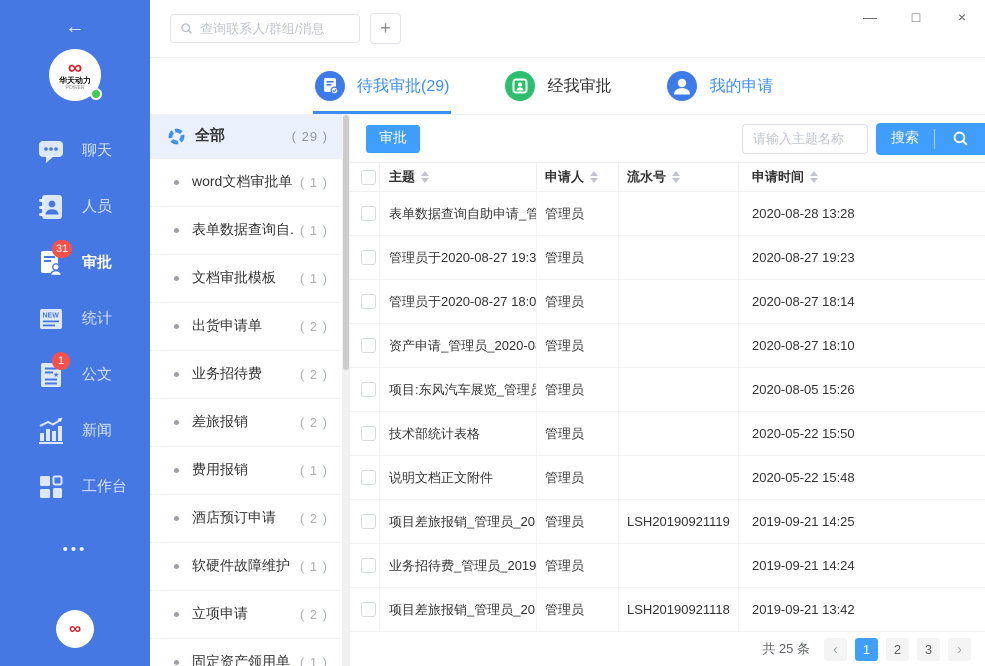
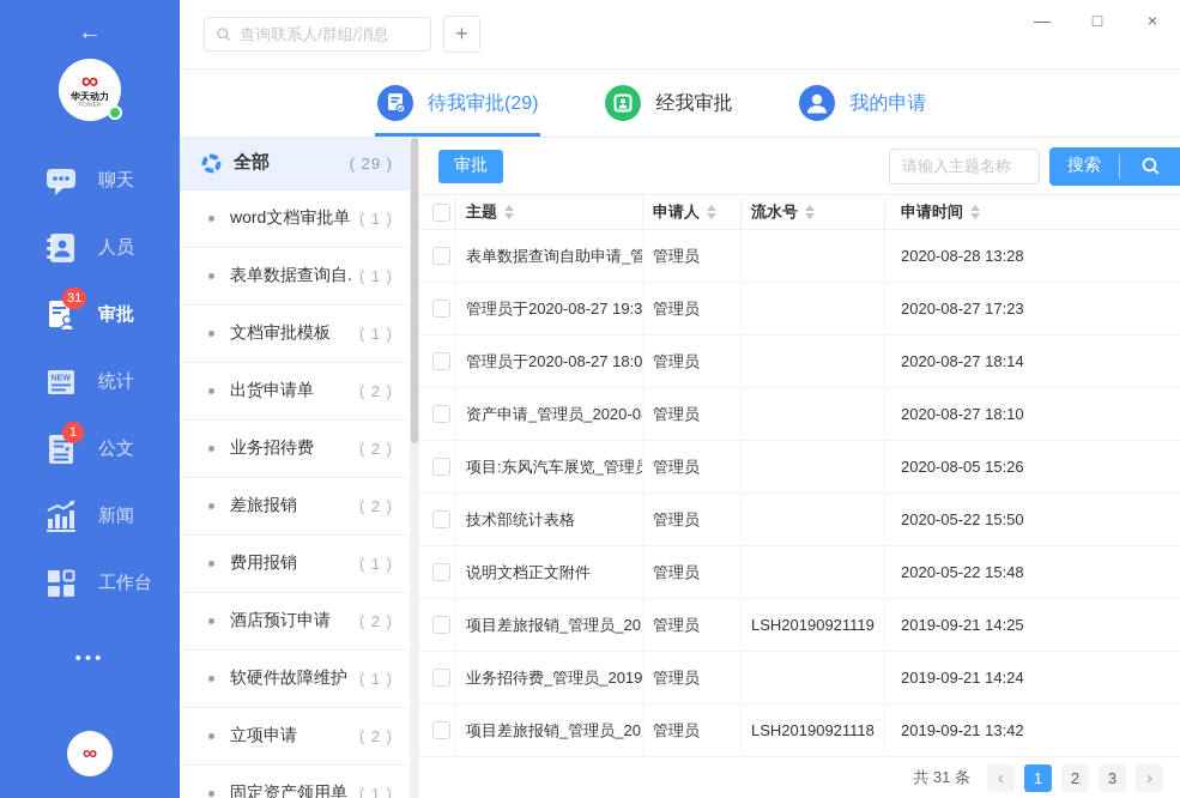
  ←
  ∞
  华天动力
  聊天
  人员
  31
  审批
  统计
  1
  公文
  新闻
  工作台
  •••
  ∞
  查询联系人/群组/消息
  +
  —
  □
  ×
  待我审批(29)
  经我审批
  我的申请
  全部
  ( 29 )
  word文档审批单
  ( 1 )
  表单数据查询自.
  ( 1 )
  文档审批模板
  ( 1 )
  出货申请单
  ( 2 )
  业务招待费
  ( 2 )
  差旅报销
  ( 2 )
  费用报销
  ( 1 )
  酒店预订申请
  ( 2 )
  软硬件故障维护
  ( 1 )
  立项申请
  ( 2 )
  固定资产领用单
  ( 1 )
  审批
  请输入主题名称
  搜索
  主题
  申请人
  流水号
  申请时间
  表单数据查询自助申请_管
  管理员
  2020-08-28 13:28
  管理员于2020-08-27 19:3
  管理员
- 2020-08-27 19:23
+ 2020-08-27 17:23
  管理员于2020-08-27 18:0
  管理员
  2020-08-27 18:14
  资产申请_管理员_2020-0
  管理员
  2020-08-27 18:10
  项目:东风汽车展览_管理员
  管理员
  2020-08-05 15:26
  技术部统计表格
  管理员
  2020-05-22 15:50
  说明文档正文附件
  管理员
  2020-05-22 15:48
  项目差旅报销_管理员_20
  管理员
  LSH20190921119
  2019-09-21 14:25
  业务招待费_管理员_2019
  管理员
  2019-09-21 14:24
  项目差旅报销_管理员_20
  管理员
  LSH20190921118
  2019-09-21 13:42
- 共 25 条
+ 共 31 条
  ‹
  1
  2
  3
  ›
